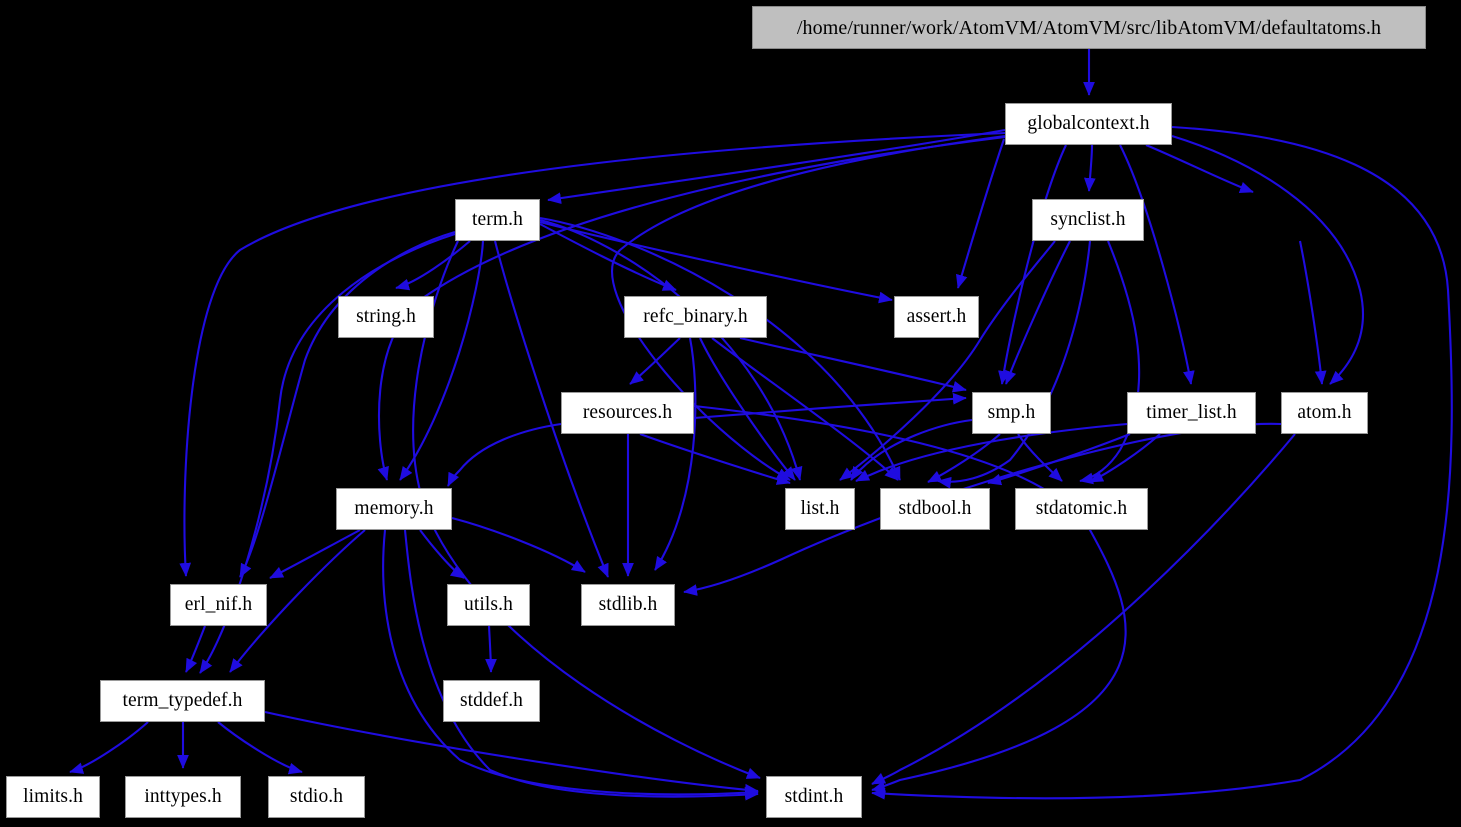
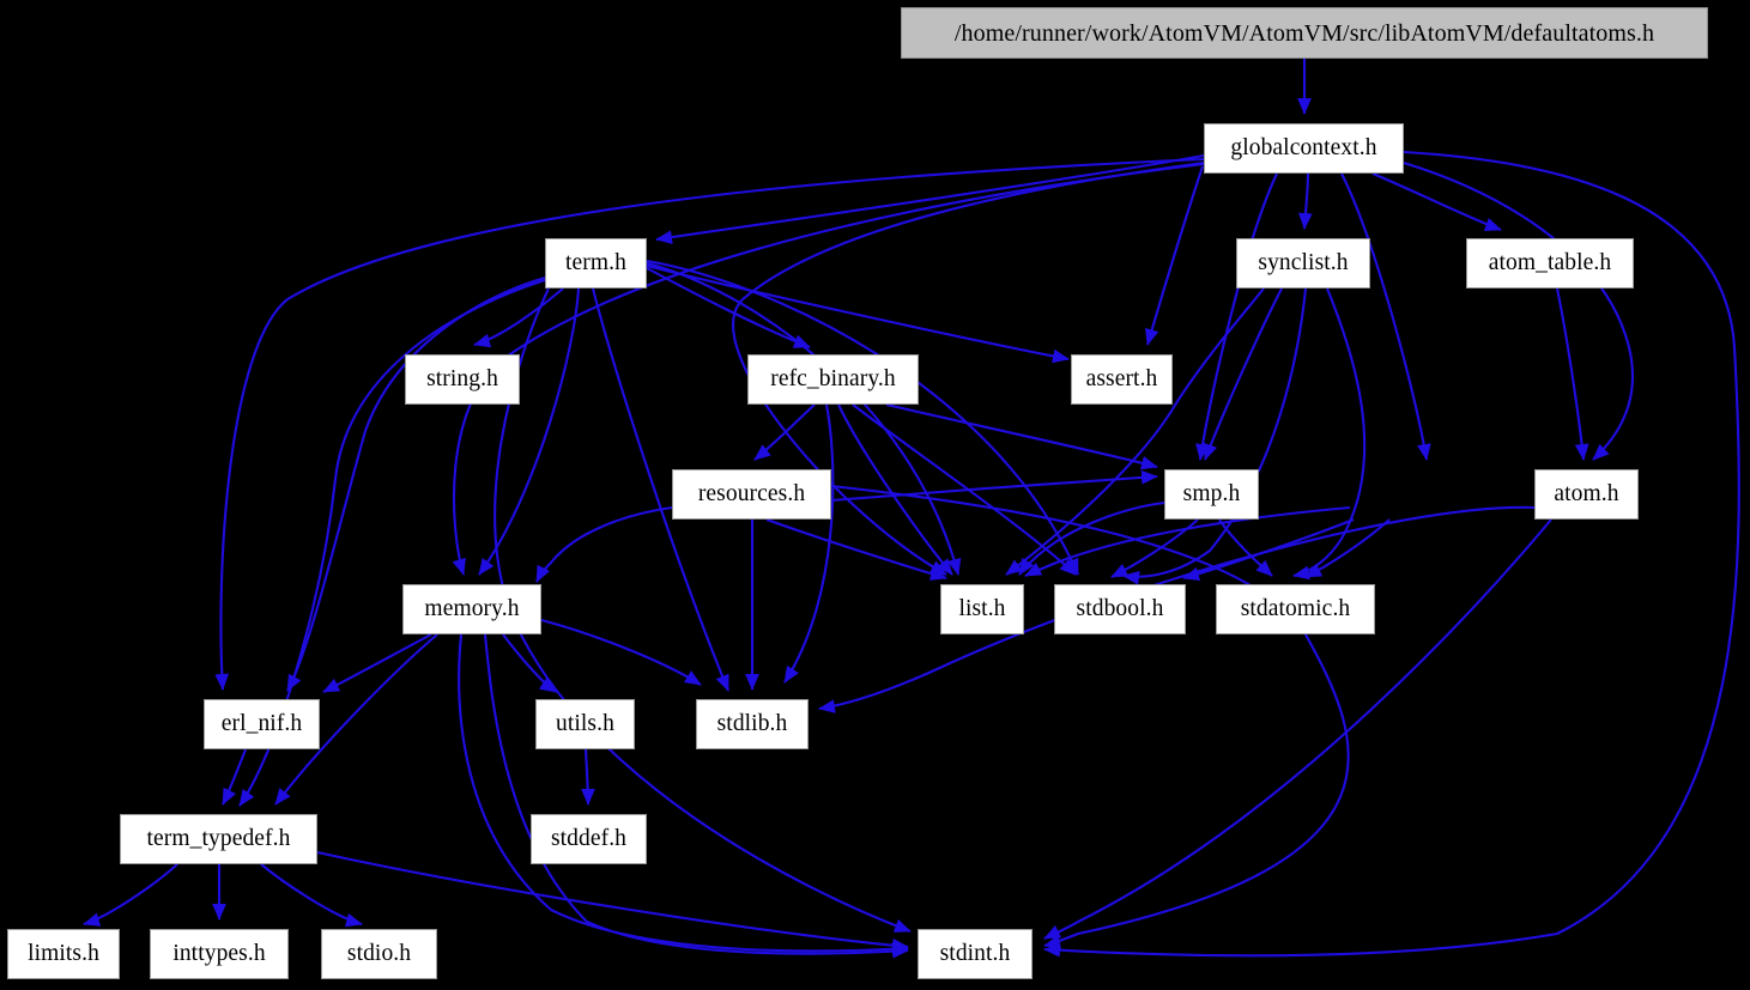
  /home/runner/work/AtomVM/AtomVM/src/libAtomVM/defaultatoms.h
  globalcontext.h
  term.h
  synclist.h
+ atom_table.h
  string.h
  refc_binary.h
  assert.h
  resources.h
  smp.h
- timer_list.h
  atom.h
  memory.h
  list.h
  stdbool.h
  stdatomic.h
  erl_nif.h
  utils.h
  stdlib.h
  term_typedef.h
  stddef.h
  limits.h
  inttypes.h
  stdio.h
  stdint.h
